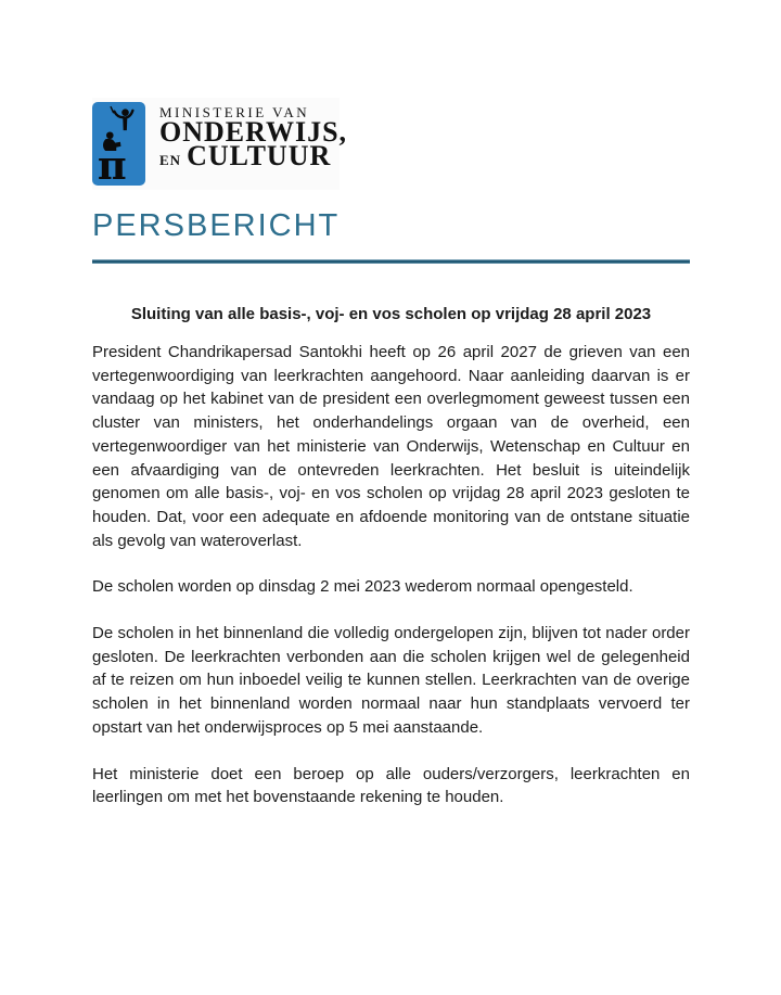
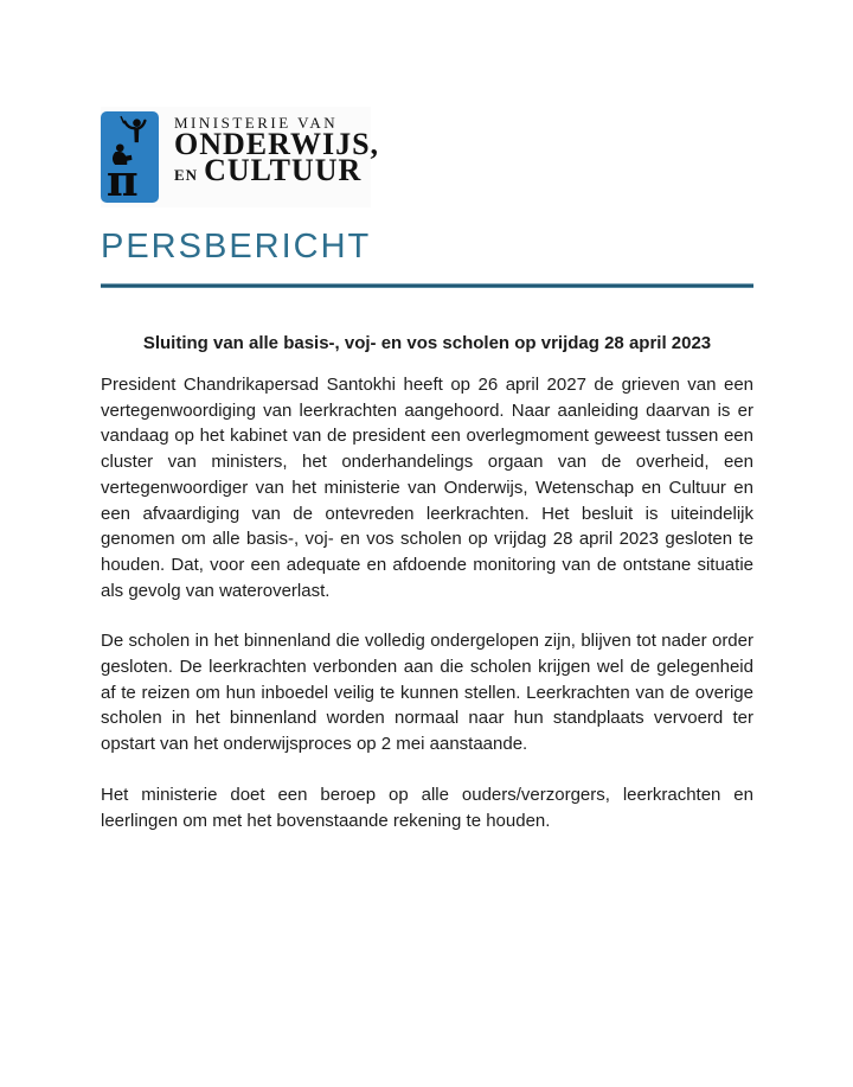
  π
  MINISTERIE VAN
  ONDERWIJS,
  EN
  CULTUUR
  PERSBERICHT
  Sluiting van alle basis-, voj- en vos scholen op vrijdag 28 april 2023
  President Chandrikapersad Santokhi heeft op 26 april 2027 de grieven van een vertegenwoordiging van leerkrachten aangehoord. Naar aanleiding daarvan is er vandaag op het kabinet van de president een overlegmoment geweest tussen een cluster van ministers, het onderhandelings orgaan van de overheid, een vertegenwoordiger van het ministerie van Onderwijs, Wetenschap en Cultuur en een afvaardiging van de ontevreden leerkrachten. Het besluit is uiteindelijk genomen om alle basis-, voj- en vos scholen op vrijdag 28 april 2023 gesloten te houden. Dat, voor een adequate en afdoende monitoring van de ontstane situatie als gevolg van wateroverlast.
- De scholen worden op dinsdag 2 mei 2023 wederom normaal opengesteld.
- De scholen in het binnenland die volledig ondergelopen zijn, blijven tot nader order gesloten. De leerkrachten verbonden aan die scholen krijgen wel de gelegenheid af te reizen om hun inboedel veilig te kunnen stellen. Leerkrachten van de overige scholen in het binnenland worden normaal naar hun standplaats vervoerd ter opstart van het onderwijsproces op 5 mei aanstaande.
+ De scholen in het binnenland die volledig ondergelopen zijn, blijven tot nader order gesloten. De leerkrachten verbonden aan die scholen krijgen wel de gelegenheid af te reizen om hun inboedel veilig te kunnen stellen. Leerkrachten van de overige scholen in het binnenland worden normaal naar hun standplaats vervoerd ter opstart van het onderwijsproces op 2 mei aanstaande.
  Het ministerie doet een beroep op alle ouders/verzorgers, leerkrachten en leerlingen om met het bovenstaande rekening te houden.
